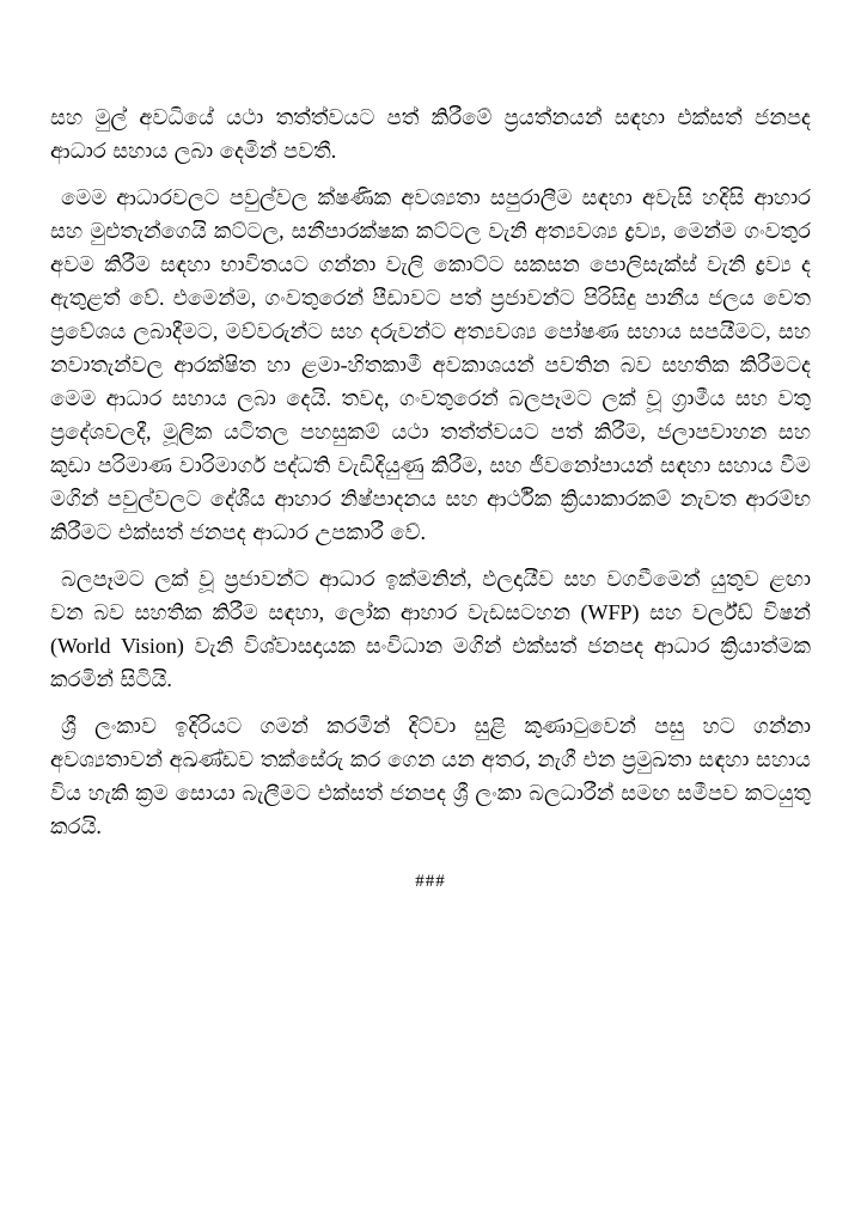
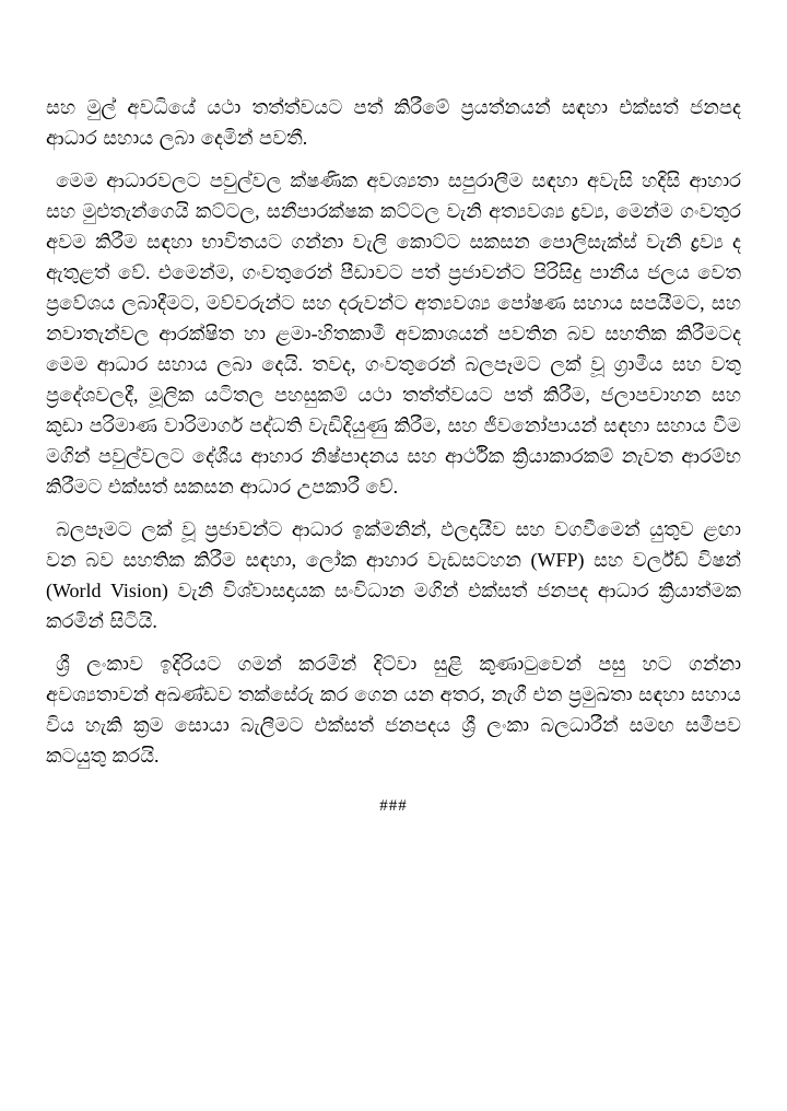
  සහ මුල් අවධියේ යථා තත්ත්වයට පත් කිරීමේ ප්‍රයත්නයන් සඳහා එක්සත් ජනපද ආධාර සහාය ලබා දෙමින් පවතී.
- මෙම ආධාරවලට පවුල්වල ක්ෂණික අවශ්‍යතා සපුරාලීම සඳහා අවැසි හදිසි ආහාර සහ මුළුතැන්ගෙයි කට්ටල, සනීපාරක්ෂක කට්ටල වැනි අත්‍යවශ්‍ය ද්‍රව්‍ය, මෙන්ම ගංවතුර අවම කිරීම සඳහා භාවිතයට ගන්නා වැලි කොට්ට සකසන පොලිසැක්ස් වැනි ද්‍රව්‍ය ද ඇතුළත් වේ. එමෙන්ම, ගංවතුරෙන් පීඩාවට පත් ප්‍රජාවන්ට පිරිසිදු පානීය ජලය වෙත ප්‍රවේශය ලබාදීමට, මව්වරුන්ට සහ දරුවන්ට අත්‍යවශ්‍ය පෝෂණ සහාය සපයීමට, සහ නවාතැන්වල ආරක්ෂිත හා ළමා-හිතකාමී අවකාශයන් පවතින බව සහතික කිරීමටද මෙම ආධාර සහාය ලබා දෙයි. තවද, ගංවතුරෙන් බලපෑමට ලක් වූ ග්‍රාමීය සහ වතු ප්‍රදේශවලදී, මූලික යටිතල පහසුකම් යථා තත්ත්වයට පත් කිරීම, ජලාපවාහන සහ කුඩා පරිමාණ වාරිමාර්ග පද්ධති වැඩිදියුණු කිරීම, සහ ජීවනෝපායන් සඳහා සහාය වීම මගින් පවුල්වලට දේශීය ආහාර නිෂ්පාදනය සහ ආර්ථික ක්‍රියාකාරකම් නැවත ආරම්භ කිරීමට එක්සත් ජනපද ආධාර උපකාරී වේ.
+ මෙම ආධාරවලට පවුල්වල ක්ෂණික අවශ්‍යතා සපුරාලීම සඳහා අවැසි හදිසි ආහාර සහ මුළුතැන්ගෙයි කට්ටල, සනීපාරක්ෂක කට්ටල වැනි අත්‍යවශ්‍ය ද්‍රව්‍ය, මෙන්ම ගංවතුර අවම කිරීම සඳහා භාවිතයට ගන්නා වැලි කොට්ට සකසන පොලිසැක්ස් වැනි ද්‍රව්‍ය ද ඇතුළත් වේ. එමෙන්ම, ගංවතුරෙන් පීඩාවට පත් ප්‍රජාවන්ට පිරිසිදු පානීය ජලය වෙත ප්‍රවේශය ලබාදීමට, මව්වරුන්ට සහ දරුවන්ට අත්‍යවශ්‍ය පෝෂණ සහාය සපයීමට, සහ නවාතැන්වල ආරක්ෂිත හා ළමා-හිතකාමී අවකාශයන් පවතින බව සහතික කිරීමටද මෙම ආධාර සහාය ලබා දෙයි. තවද, ගංවතුරෙන් බලපෑමට ලක් වූ ග්‍රාමීය සහ වතු ප්‍රදේශවලදී, මූලික යටිතල පහසුකම් යථා තත්ත්වයට පත් කිරීම, ජලාපවාහන සහ කුඩා පරිමාණ වාරිමාර්ග පද්ධති වැඩිදියුණු කිරීම, සහ ජීවනෝපායන් සඳහා සහාය වීම මගින් පවුල්වලට දේශීය ආහාර නිෂ්පාදනය සහ ආර්ථික ක්‍රියාකාරකම් නැවත ආරම්භ කිරීමට එක්සත් සකසන ආධාර උපකාරී වේ.
  බලපෑමට ලක් වූ ප්‍රජාවන්ට ආධාර ඉක්මනින්, ඵලදායීව සහ වගවීමෙන් යුතුව ළඟා වන බව සහතික කිරීම සඳහා, ලෝක ආහාර වැඩසටහන (WFP) සහ වර්ල්ඩ් විෂන් (World Vision) වැනි විශ්වාසදායක සංවිධාන මගින් එක්සත් ජනපද ආධාර ක්‍රියාත්මක කරමින් සිටියි.
- ශ්‍රී ලංකාව ඉදිරියට ගමන් කරමින් දිට්වා සුළි කුණාටුවෙන් පසු හට ගන්නා අවශ්‍යතාවන් අඛණ්ඩව තක්සේරු කර ගෙන යන අතර, නැගී එන ප්‍රමුඛතා සඳහා සහාය විය හැකි ක්‍රම සොයා බැලීමට එක්සත් ජනපද ශ්‍රී ලංකා බලධාරීන් සමඟ සමීපව කටයුතු කරයි.
+ ශ්‍රී ලංකාව ඉදිරියට ගමන් කරමින් දිට්වා සුළි කුණාටුවෙන් පසු හට ගන්නා අවශ්‍යතාවන් අඛණ්ඩව තක්සේරු කර ගෙන යන අතර, නැගී එන ප්‍රමුඛතා සඳහා සහාය විය හැකි ක්‍රම සොයා බැලීමට එක්සත් ජනපදය ශ්‍රී ලංකා බලධාරීන් සමඟ සමීපව කටයුතු කරයි.
  ###
